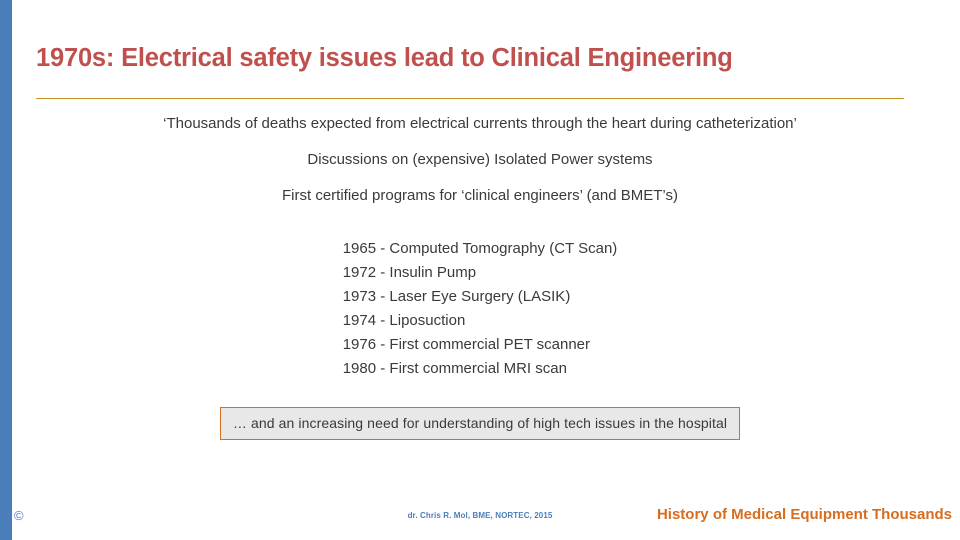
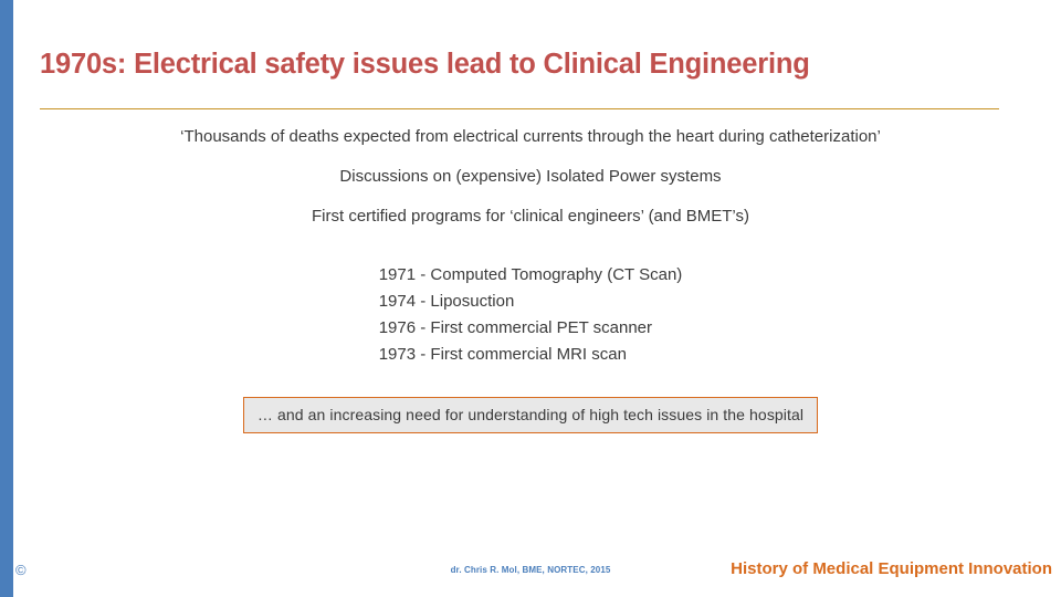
  1970s: Electrical safety issues lead to Clinical Engineering
  ‘Thousands of deaths expected from electrical currents through the heart during catheterization’
  Discussions on (expensive) Isolated Power systems
  First certified programs for ‘clinical engineers’ (and BMET’s)
- 1965 - Computed Tomography (CT Scan)
+ 1971 - Computed Tomography (CT Scan)
- 1972 - Insulin Pump
- 1973 - Laser Eye Surgery (LASIK)
  1974 - Liposuction
  1976 - First commercial PET scanner
- 1980 - First commercial MRI scan
+ 1973 - First commercial MRI scan
  … and an increasing need for understanding of high tech issues in the hospital
  ©
  dr. Chris R. Mol, BME, NORTEC, 2015
- History of Medical Equipment Thousands
+ History of Medical Equipment Innovation
